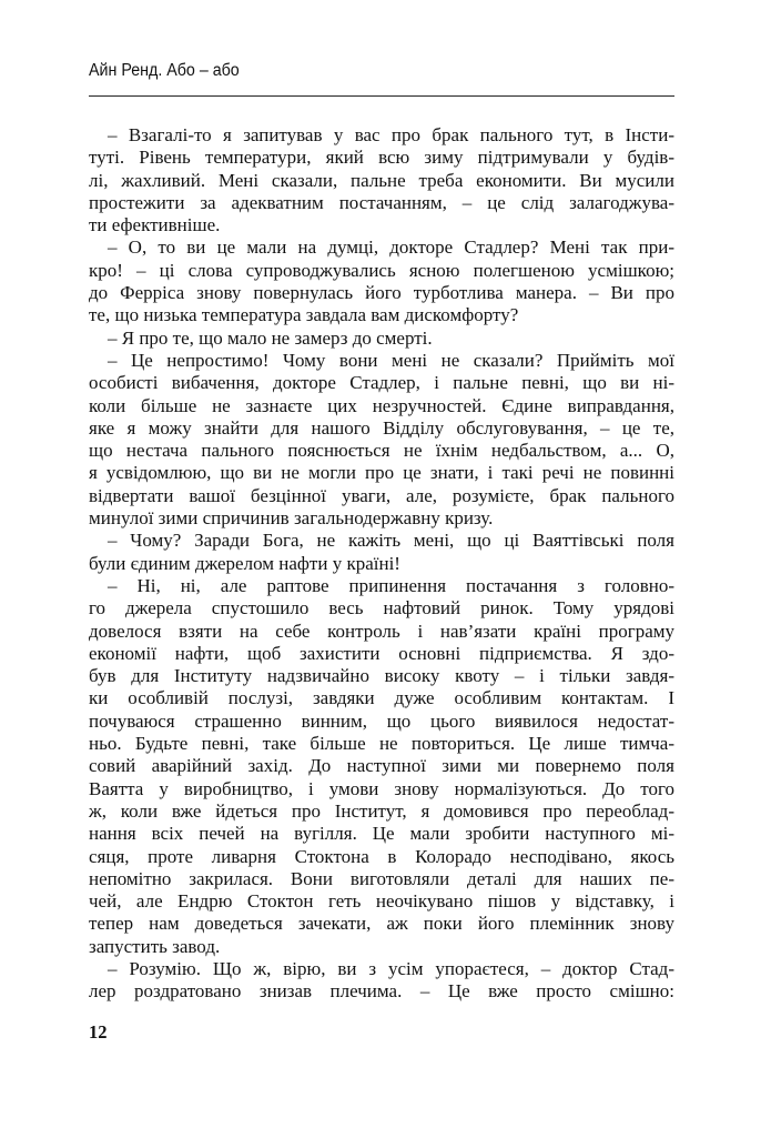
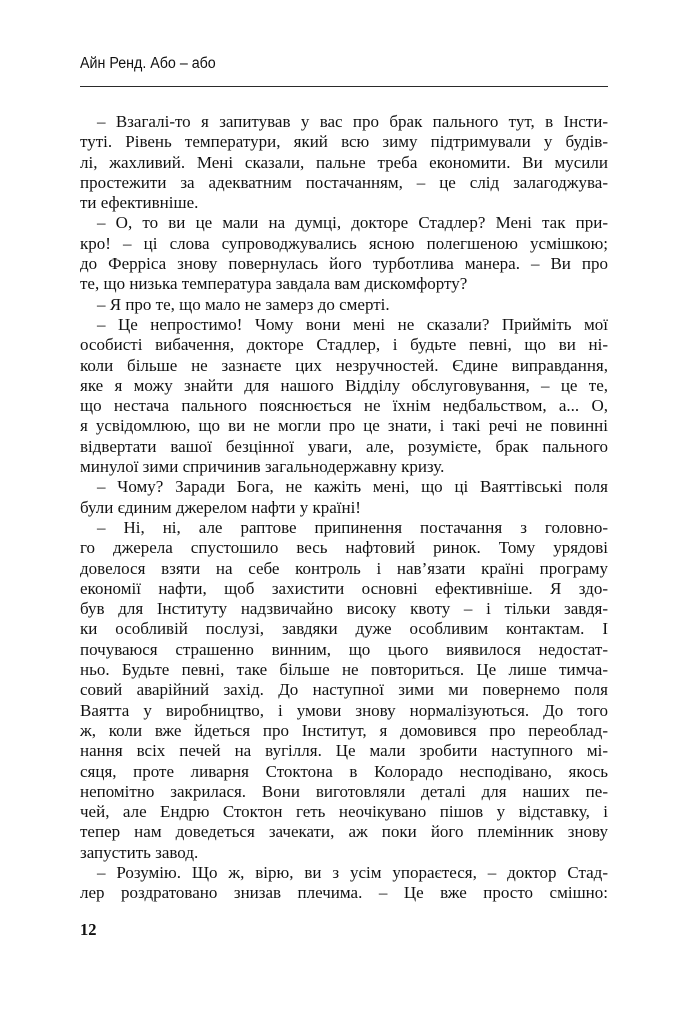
  Айн Ренд. Або – або
  – Взагалі-то я запитував у вас про брак пального тут, в Інсти-
  туті. Рівень температури, який всю зиму підтримували у будів-
  лі, жахливий. Мені сказали, пальне треба економити. Ви мусили
  простежити за адекватним постачанням, – це слід залагоджува-
  ти ефективніше.
  – О, то ви це мали на думці, докторе Стадлер? Мені так при-
  кро! – ці слова супроводжувались ясною полегшеною усмішкою;
  до Ферріса знову повернулась його турботлива манера. – Ви про
  те, що низька температура завдала вам дискомфорту?
  – Я про те, що мало не замерз до смерті.
  – Це непростимо! Чому вони мені не сказали? Прийміть мої
- особисті вибачення, докторе Стадлер, і пальне певні, що ви ні-
+ особисті вибачення, докторе Стадлер, і будьте певні, що ви ні-
  коли більше не зазнаєте цих незручностей. Єдине виправдання,
  яке я можу знайти для нашого Відділу обслуговування, – це те,
  що нестача пального пояснюється не їхнім недбальством, а... О,
  я усвідомлюю, що ви не могли про це знати, і такі речі не повинні
  відвертати вашої безцінної уваги, але, розумієте, брак пального
  минулої зими спричинив загальнодержавну кризу.
  – Чому? Заради Бога, не кажіть мені, що ці Ваяттівські поля
  були єдиним джерелом нафти у країні!
  – Ні, ні, але раптове припинення постачання з головно-
  го джерела спустошило весь нафтовий ринок. Тому урядові
  довелося взяти на себе контроль і нав’язати країні програму
- економії нафти, щоб захистити основні підприємства. Я здо-
+ економії нафти, щоб захистити основні ефективніше. Я здо-
  був для Інституту надзвичайно високу квоту – і тільки завдя-
  ки особливій послузі, завдяки дуже особливим контактам. І
  почуваюся страшенно винним, що цього виявилося недостат-
  ньо. Будьте певні, таке більше не повториться. Це лише тимча-
  совий аварійний захід. До наступної зими ми повернемо поля
  Ваятта у виробництво, і умови знову нормалізуються. До того
  ж, коли вже йдеться про Інститут, я домовився про переоблад-
  нання всіх печей на вугілля. Це мали зробити наступного мі-
  сяця, проте ливарня Стоктона в Колорадо несподівано, якось
  непомітно закрилася. Вони виготовляли деталі для наших пе-
  чей, але Ендрю Стоктон геть неочікувано пішов у відставку, і
  тепер нам доведеться зачекати, аж поки його племінник знову
  запустить завод.
  – Розумію. Що ж, вірю, ви з усім упораєтеся, – доктор Стад-
  лер роздратовано знизав плечима. – Це вже просто смішно:
  12
